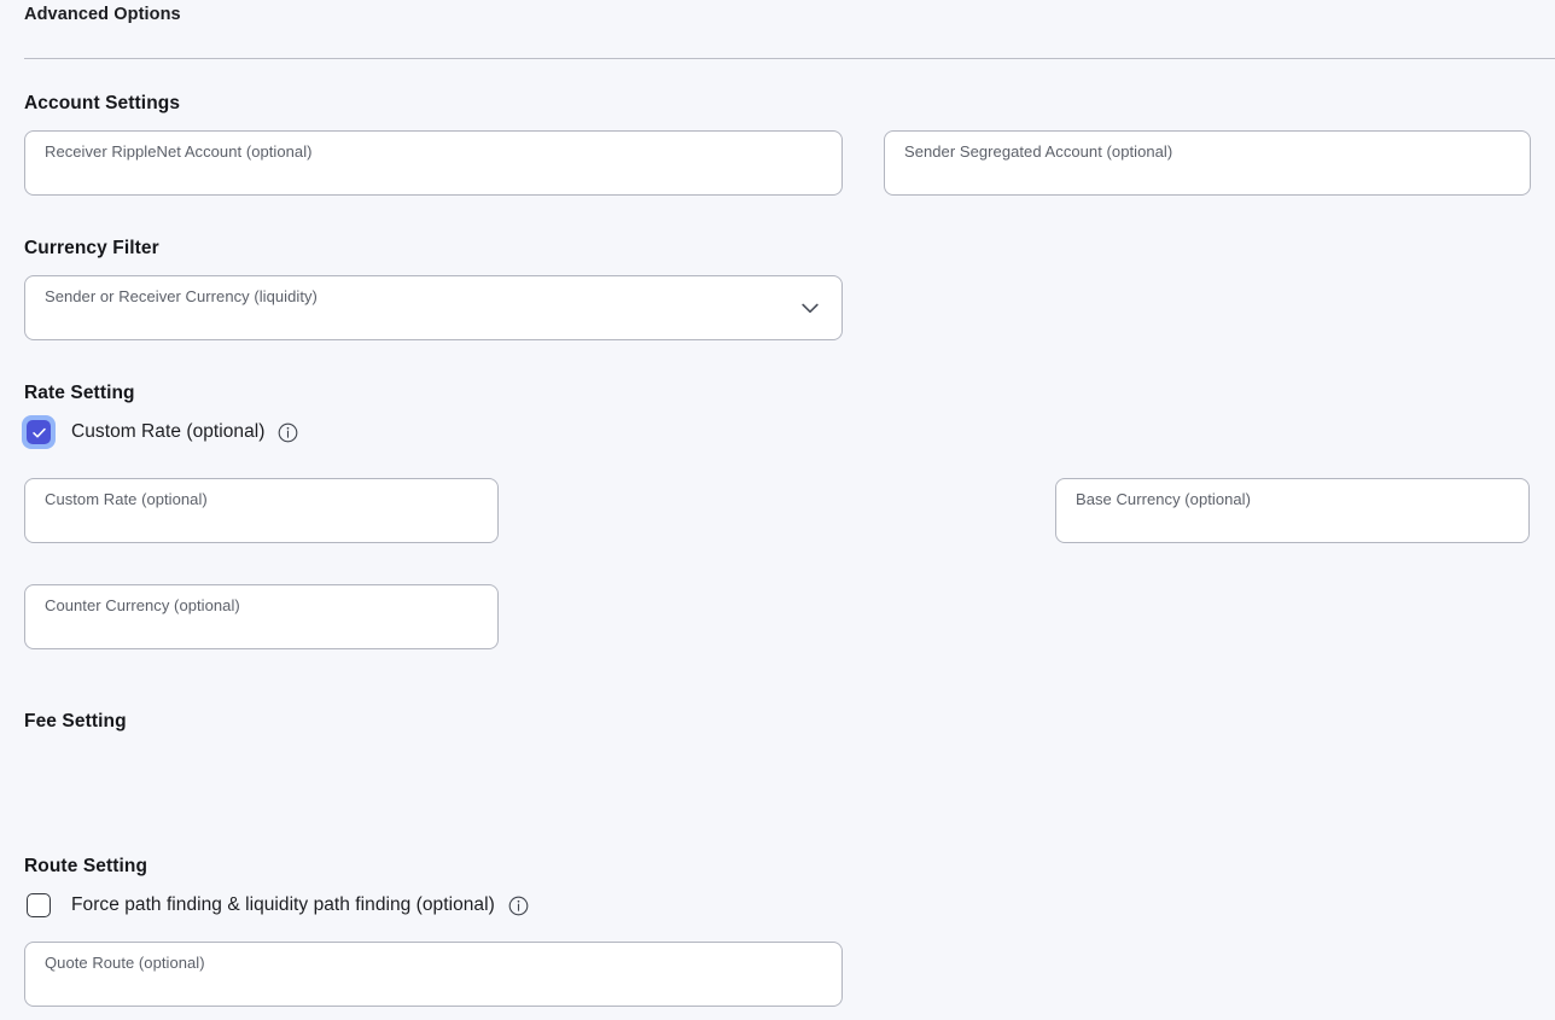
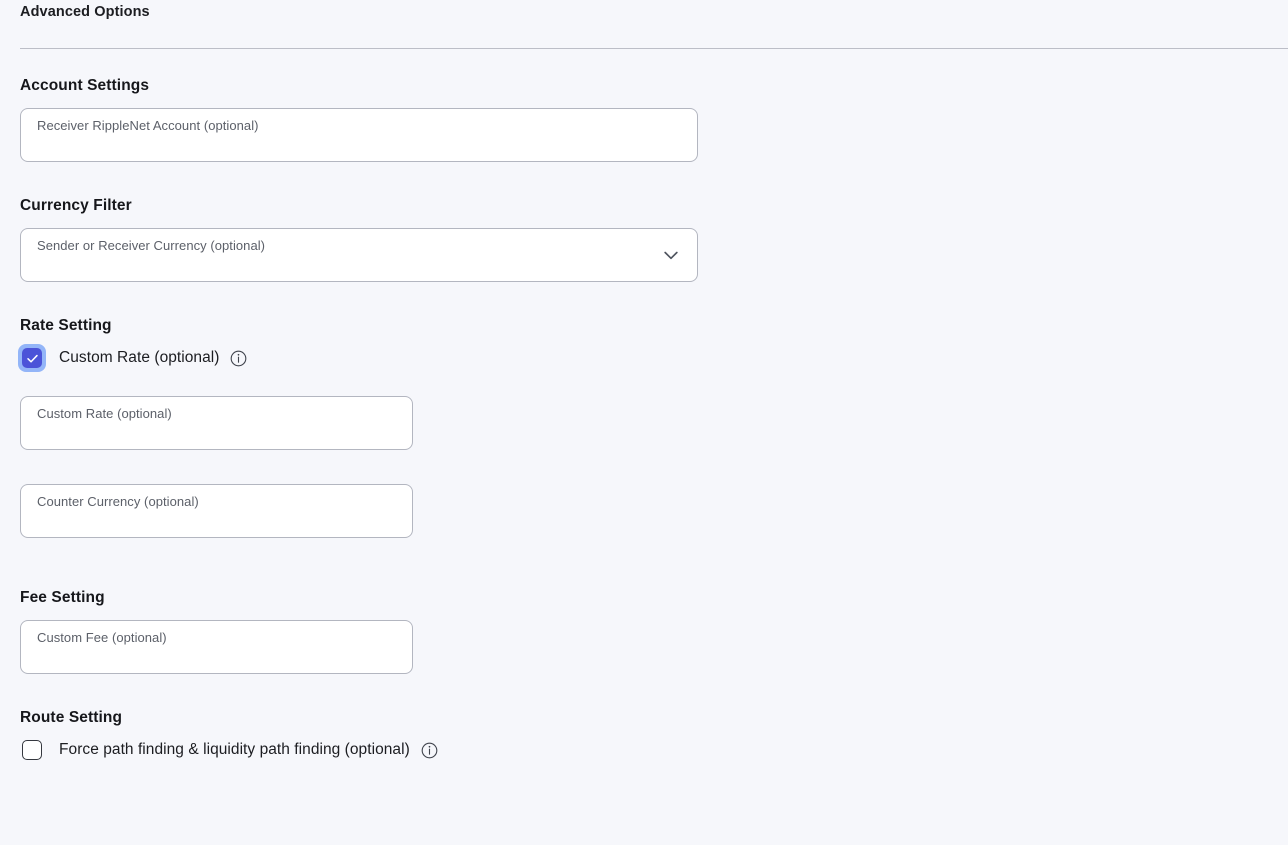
  Advanced Options
  Account Settings
  Receiver RippleNet Account (optional)
- Sender Segregated Account (optional)
  Currency Filter
- Sender or Receiver Currency (liquidity)
+ Sender or Receiver Currency (optional)
  Rate Setting
  Custom Rate (optional)
  Custom Rate (optional)
- Base Currency (optional)
  Counter Currency (optional)
  Fee Setting
+ Custom Fee (optional)
  Route Setting
  Force path finding & liquidity path finding (optional)
- Quote Route (optional)
